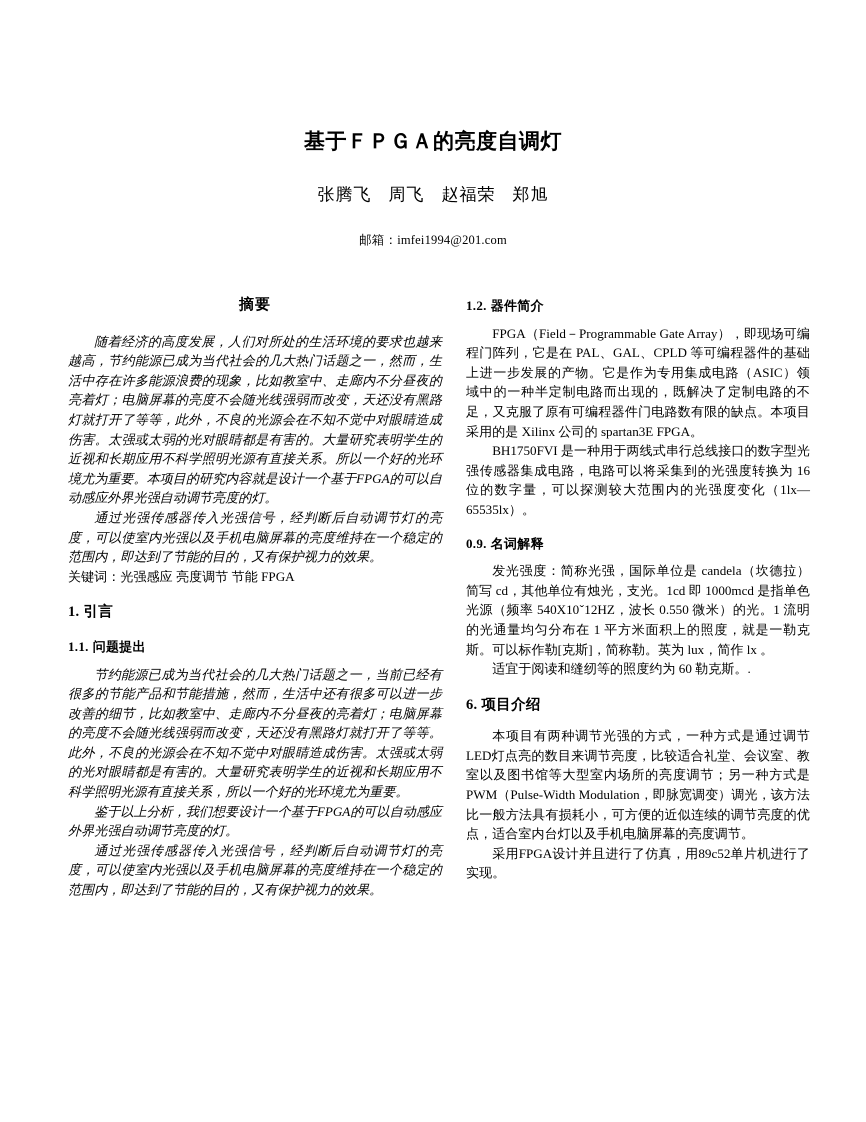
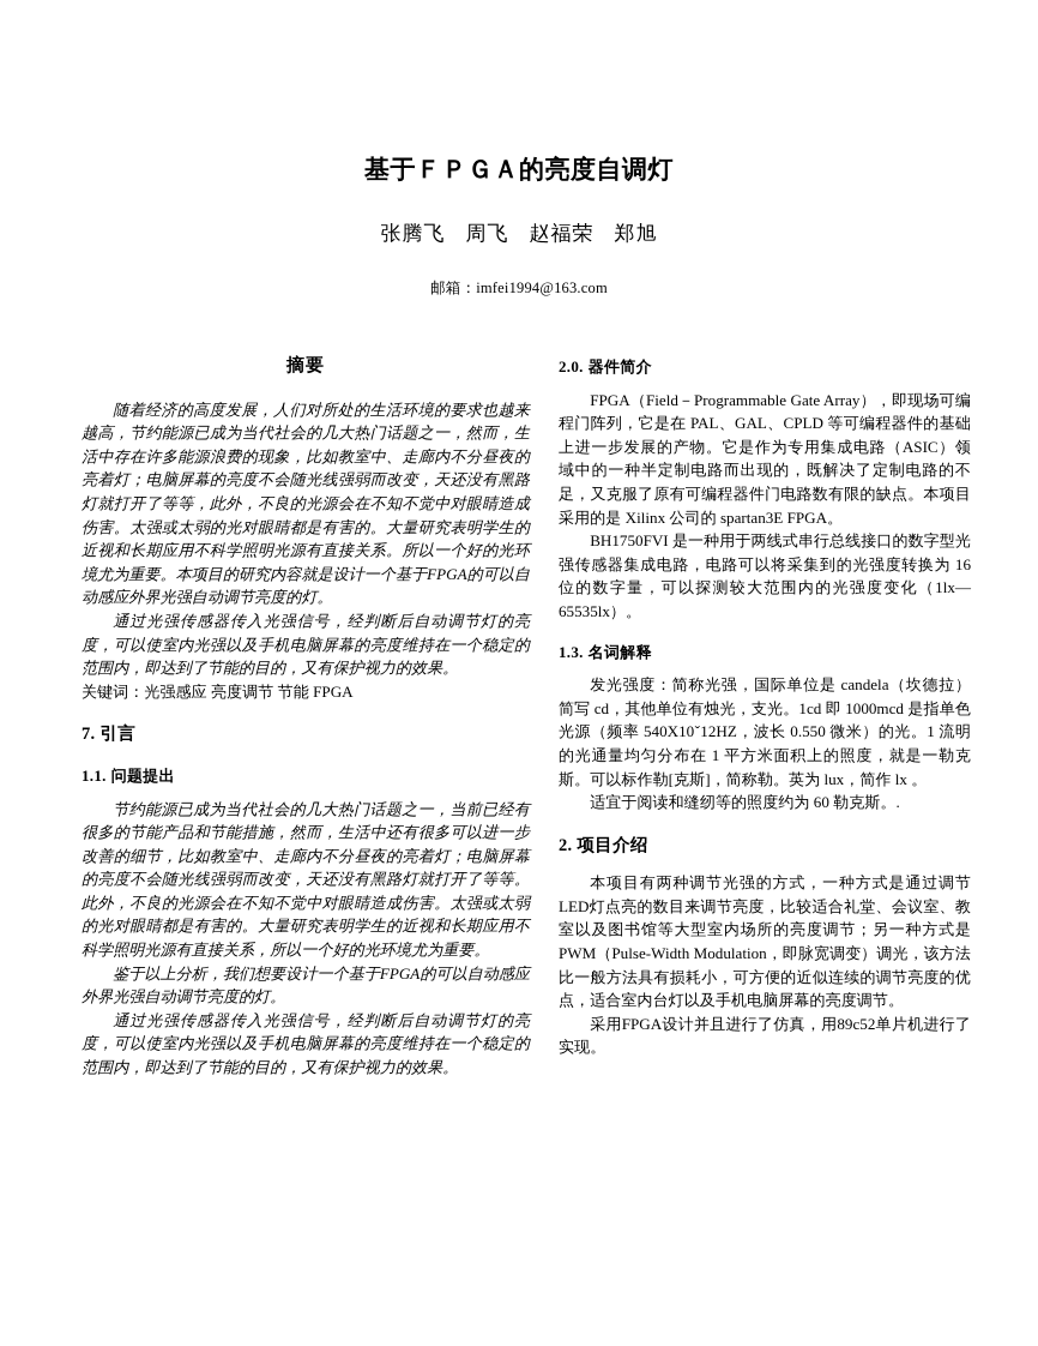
  基于ＦＰＧＡ的亮度自调灯
  张腾飞 周飞 赵福荣 郑旭
- 邮箱：imfei1994@201.com
+ 邮箱：imfei1994@163.com
  摘要
  随着经济的高度发展，人们对所处的生活环境的要求也越来越高，节约能源已成为当代社会的几大热门话题之一，然而，生活中存在许多能源浪费的现象，比如教室中、走廊内不分昼夜的亮着灯；电脑屏幕的亮度不会随光线强弱而改变，天还没有黑路灯就打开了等等，此外，不良的光源会在不知不觉中对眼睛造成伤害。太强或太弱的光对眼睛都是有害的。大量研究表明学生的近视和长期应用不科学照明光源有直接关系。所以一个好的光环境尤为重要。本项目的研究内容就是设计一个基于FPGA的可以自动感应外界光强自动调节亮度的灯。
  通过光强传感器传入光强信号，经判断后自动调节灯的亮度，可以使室内光强以及手机电脑屏幕的亮度维持在一个稳定的范围内，即达到了节能的目的，又有保护视力的效果。
  关键词：光强感应 亮度调节 节能 FPGA
- 1. 引言
+ 7. 引言
  1.1. 问题提出
  节约能源已成为当代社会的几大热门话题之一，当前已经有很多的节能产品和节能措施，然而，生活中还有很多可以进一步改善的细节，比如教室中、走廊内不分昼夜的亮着灯；电脑屏幕的亮度不会随光线强弱而改变，天还没有黑路灯就打开了等等。此外，不良的光源会在不知不觉中对眼睛造成伤害。太强或太弱的光对眼睛都是有害的。大量研究表明学生的近视和长期应用不科学照明光源有直接关系，所以一个好的光环境尤为重要。
  鉴于以上分析，我们想要设计一个基于FPGA的可以自动感应外界光强自动调节亮度的灯。
  通过光强传感器传入光强信号，经判断后自动调节灯的亮度，可以使室内光强以及手机电脑屏幕的亮度维持在一个稳定的范围内，即达到了节能的目的，又有保护视力的效果。
- 1.2. 器件简介
+ 2.0. 器件简介
  FPGA（Field－Programmable Gate Array），即现场可编程门阵列，它是在 PAL、GAL、CPLD 等可编程器件的基础上进一步发展的产物。它是作为专用集成电路（ASIC）领域中的一种半定制电路而出现的，既解决了定制电路的不足，又克服了原有可编程器件门电路数有限的缺点。本项目采用的是 Xilinx 公司的 spartan3E FPGA。
  BH1750FVI 是一种用于两线式串行总线接口的数字型光强传感器集成电路，电路可以将采集到的光强度转换为 16 位的数字量，可以探测较大范围内的光强度变化（1lx—65535lx）。
- 0.9. 名词解释
+ 1.3. 名词解释
  发光强度：简称光强，国际单位是 candela（坎德拉）简写 cd，其他单位有烛光，支光。1cd 即 1000mcd 是指单色光源（频率 540X10ˇ12HZ，波长 0.550 微米）的光。1 流明的光通量均匀分布在 1 平方米面积上的照度，就是一勒克斯。可以标作勒[克斯]，简称勒。英为 lux，简作 lx 。
  适宜于阅读和缝纫等的照度约为 60 勒克斯。.
- 6. 项目介绍
+ 2. 项目介绍
  本项目有两种调节光强的方式，一种方式是通过调节LED灯点亮的数目来调节亮度，比较适合礼堂、会议室、教室以及图书馆等大型室内场所的亮度调节；另一种方式是PWM（Pulse-Width Modulation，即脉宽调变）调光，该方法比一般方法具有损耗小，可方便的近似连续的调节亮度的优点，适合室内台灯以及手机电脑屏幕的亮度调节。
  采用FPGA设计并且进行了仿真，用89c52单片机进行了实现。
